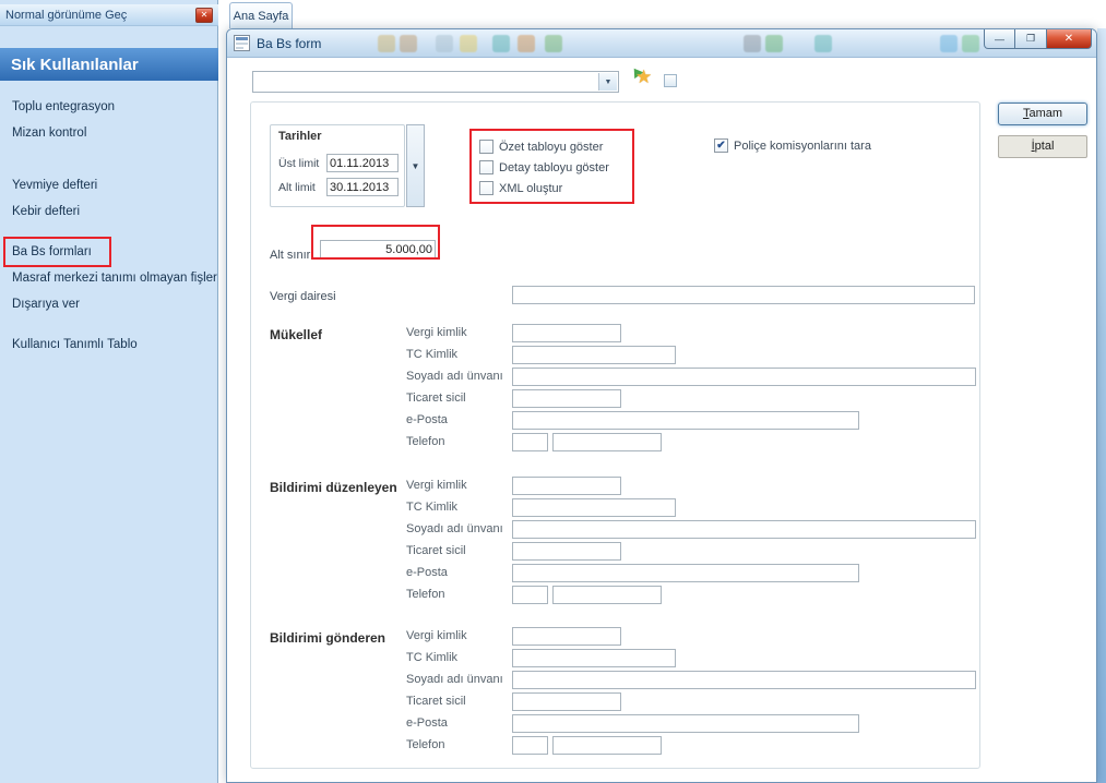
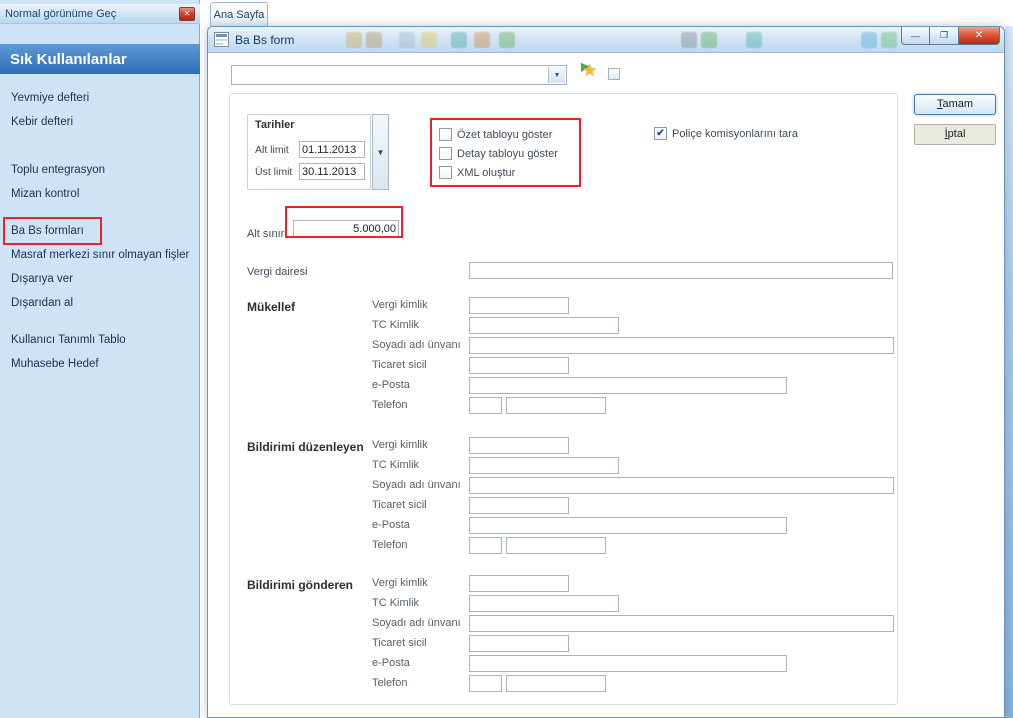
  Normal görünüme Geç
  ✕
  Sık Kullanılanlar
- Toplu entegrasyon
+ Yevmiye defteri
- Mizan kontrol
+ Kebir defteri
- Yevmiye defteri
+ Toplu entegrasyon
- Kebir defteri
+ Mizan kontrol
  Ba Bs formları
- Masraf merkezi tanımı olmayan fişler
+ Masraf merkezi sınır olmayan fişler
  Dışarıya ver
+ Dışarıdan al
  Kullanıcı Tanımlı Tablo
+ Muhasebe Hedef
  Ana Sayfa
  Ba Bs form
  —
  ❐
  ✕
  ★
  Tarihler
- Üst limit
+ Alt limit
  01.11.2013
- Alt limit
+ Üst limit
  30.11.2013
  ▼
  Özet tabloyu göster
  Detay tabloyu göster
  XML oluştur
  ✔
  Poliçe komisyonlarını tara
  Alt sınır
  5.000,00
  Vergi dairesi
  Mükellef
  Vergi kimlik
  TC Kimlik
  Soyadı adı ünvanı
  Ticaret sicil
  e-Posta
  Telefon
  Bildirimi düzenleyen
  Vergi kimlik
  TC Kimlik
  Soyadı adı ünvanı
  Ticaret sicil
  e-Posta
  Telefon
  Bildirimi gönderen
  Vergi kimlik
  TC Kimlik
  Soyadı adı ünvanı
  Ticaret sicil
  e-Posta
  Telefon
  Tamam
  İptal
